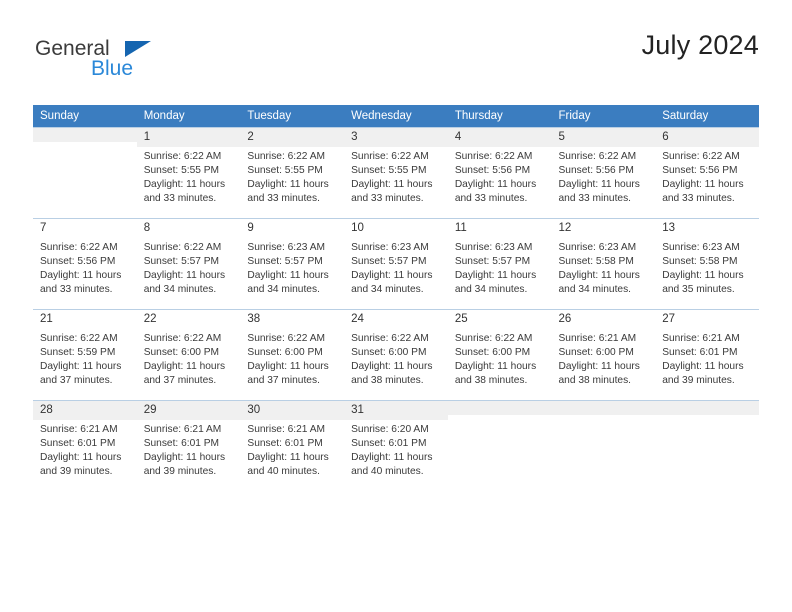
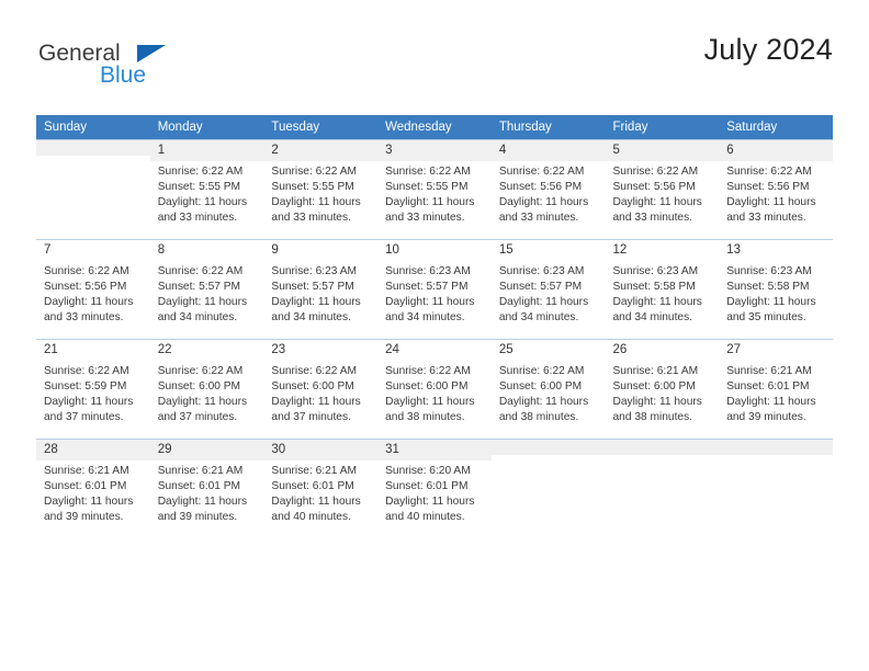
  General
  Blue
  July 2024
  Sunday	Monday	Tuesday	Wednesday	Thursday	Friday	Saturday
  	1Sunrise: 6:22 AMSunset: 5:55 PMDaylight: 11 hoursand 33 minutes.	2Sunrise: 6:22 AMSunset: 5:55 PMDaylight: 11 hoursand 33 minutes.	3Sunrise: 6:22 AMSunset: 5:55 PMDaylight: 11 hoursand 33 minutes.	4Sunrise: 6:22 AMSunset: 5:56 PMDaylight: 11 hoursand 33 minutes.	5Sunrise: 6:22 AMSunset: 5:56 PMDaylight: 11 hoursand 33 minutes.	6Sunrise: 6:22 AMSunset: 5:56 PMDaylight: 11 hoursand 33 minutes.
- 7Sunrise: 6:22 AMSunset: 5:56 PMDaylight: 11 hoursand 33 minutes.	8Sunrise: 6:22 AMSunset: 5:57 PMDaylight: 11 hoursand 34 minutes.	9Sunrise: 6:23 AMSunset: 5:57 PMDaylight: 11 hoursand 34 minutes.	10Sunrise: 6:23 AMSunset: 5:57 PMDaylight: 11 hoursand 34 minutes.	11Sunrise: 6:23 AMSunset: 5:57 PMDaylight: 11 hoursand 34 minutes.	12Sunrise: 6:23 AMSunset: 5:58 PMDaylight: 11 hoursand 34 minutes.	13Sunrise: 6:23 AMSunset: 5:58 PMDaylight: 11 hoursand 35 minutes.
+ 7Sunrise: 6:22 AMSunset: 5:56 PMDaylight: 11 hoursand 33 minutes.	8Sunrise: 6:22 AMSunset: 5:57 PMDaylight: 11 hoursand 34 minutes.	9Sunrise: 6:23 AMSunset: 5:57 PMDaylight: 11 hoursand 34 minutes.	10Sunrise: 6:23 AMSunset: 5:57 PMDaylight: 11 hoursand 34 minutes.	15Sunrise: 6:23 AMSunset: 5:57 PMDaylight: 11 hoursand 34 minutes.	12Sunrise: 6:23 AMSunset: 5:58 PMDaylight: 11 hoursand 34 minutes.	13Sunrise: 6:23 AMSunset: 5:58 PMDaylight: 11 hoursand 35 minutes.
- 21Sunrise: 6:22 AMSunset: 5:59 PMDaylight: 11 hoursand 37 minutes.	22Sunrise: 6:22 AMSunset: 6:00 PMDaylight: 11 hoursand 37 minutes.	38Sunrise: 6:22 AMSunset: 6:00 PMDaylight: 11 hoursand 37 minutes.	24Sunrise: 6:22 AMSunset: 6:00 PMDaylight: 11 hoursand 38 minutes.	25Sunrise: 6:22 AMSunset: 6:00 PMDaylight: 11 hoursand 38 minutes.	26Sunrise: 6:21 AMSunset: 6:00 PMDaylight: 11 hoursand 38 minutes.	27Sunrise: 6:21 AMSunset: 6:01 PMDaylight: 11 hoursand 39 minutes.
+ 21Sunrise: 6:22 AMSunset: 5:59 PMDaylight: 11 hoursand 37 minutes.	22Sunrise: 6:22 AMSunset: 6:00 PMDaylight: 11 hoursand 37 minutes.	23Sunrise: 6:22 AMSunset: 6:00 PMDaylight: 11 hoursand 37 minutes.	24Sunrise: 6:22 AMSunset: 6:00 PMDaylight: 11 hoursand 38 minutes.	25Sunrise: 6:22 AMSunset: 6:00 PMDaylight: 11 hoursand 38 minutes.	26Sunrise: 6:21 AMSunset: 6:00 PMDaylight: 11 hoursand 38 minutes.	27Sunrise: 6:21 AMSunset: 6:01 PMDaylight: 11 hoursand 39 minutes.
  28Sunrise: 6:21 AMSunset: 6:01 PMDaylight: 11 hoursand 39 minutes.	29Sunrise: 6:21 AMSunset: 6:01 PMDaylight: 11 hoursand 39 minutes.	30Sunrise: 6:21 AMSunset: 6:01 PMDaylight: 11 hoursand 40 minutes.	31Sunrise: 6:20 AMSunset: 6:01 PMDaylight: 11 hoursand 40 minutes.
